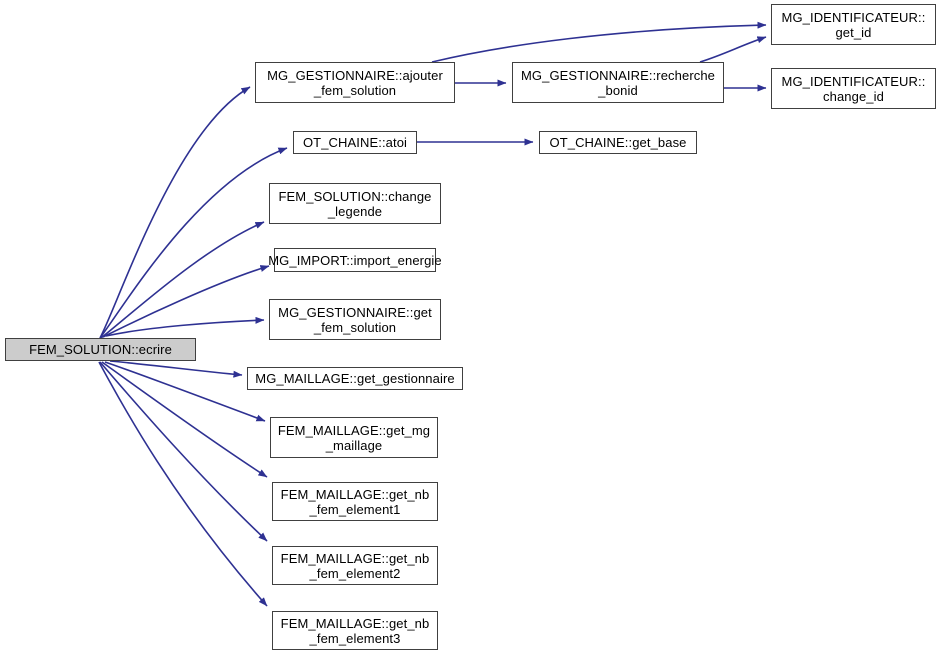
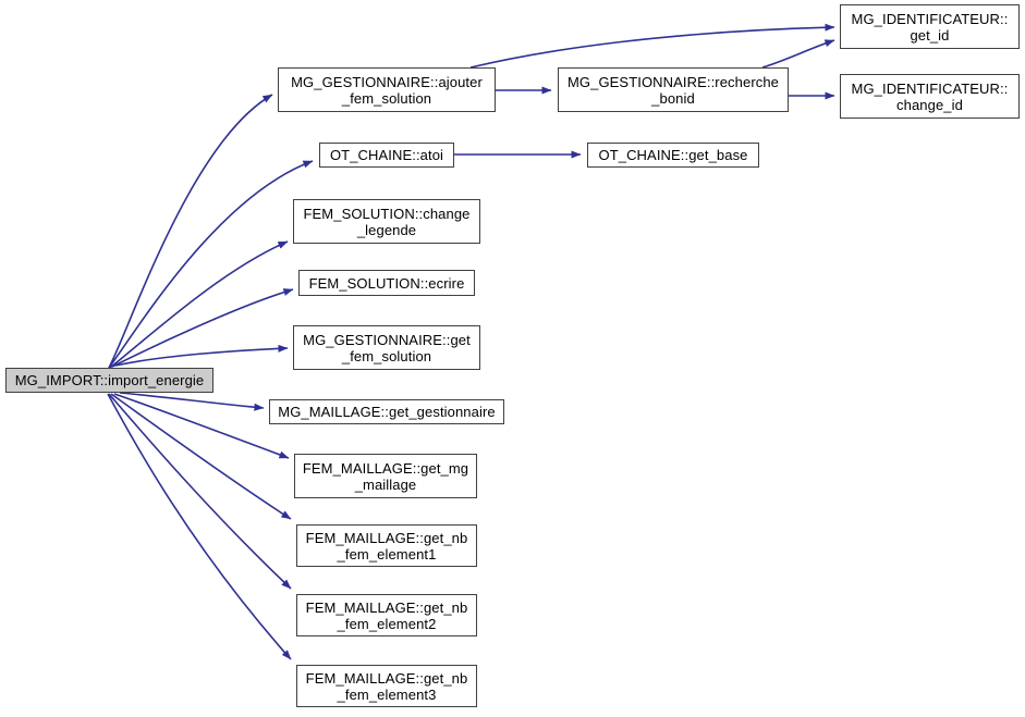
- FEM_SOLUTION::ecrire
+ MG_IMPORT::import_energie
  MG_GESTIONNAIRE::ajouter
  _fem_solution
  MG_GESTIONNAIRE::recherche
  _bonid
  MG_IDENTIFICATEUR::
  get_id
  MG_IDENTIFICATEUR::
  change_id
  OT_CHAINE::atoi
  OT_CHAINE::get_base
  FEM_SOLUTION::change
  _legende
- MG_IMPORT::import_energie
+ FEM_SOLUTION::ecrire
  MG_GESTIONNAIRE::get
  _fem_solution
  MG_MAILLAGE::get_gestionnaire
  FEM_MAILLAGE::get_mg
  _maillage
  FEM_MAILLAGE::get_nb
  _fem_element1
  FEM_MAILLAGE::get_nb
  _fem_element2
  FEM_MAILLAGE::get_nb
  _fem_element3
